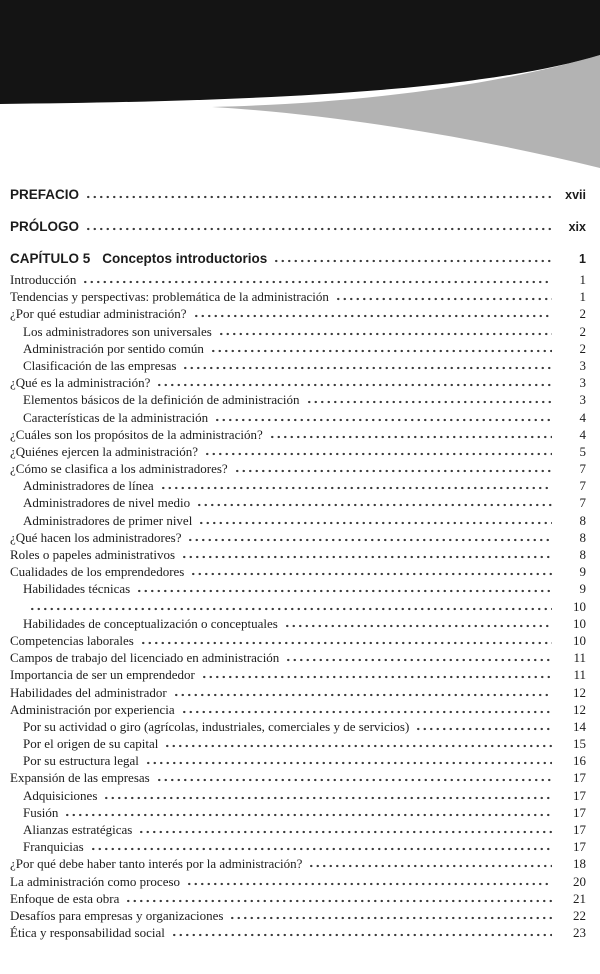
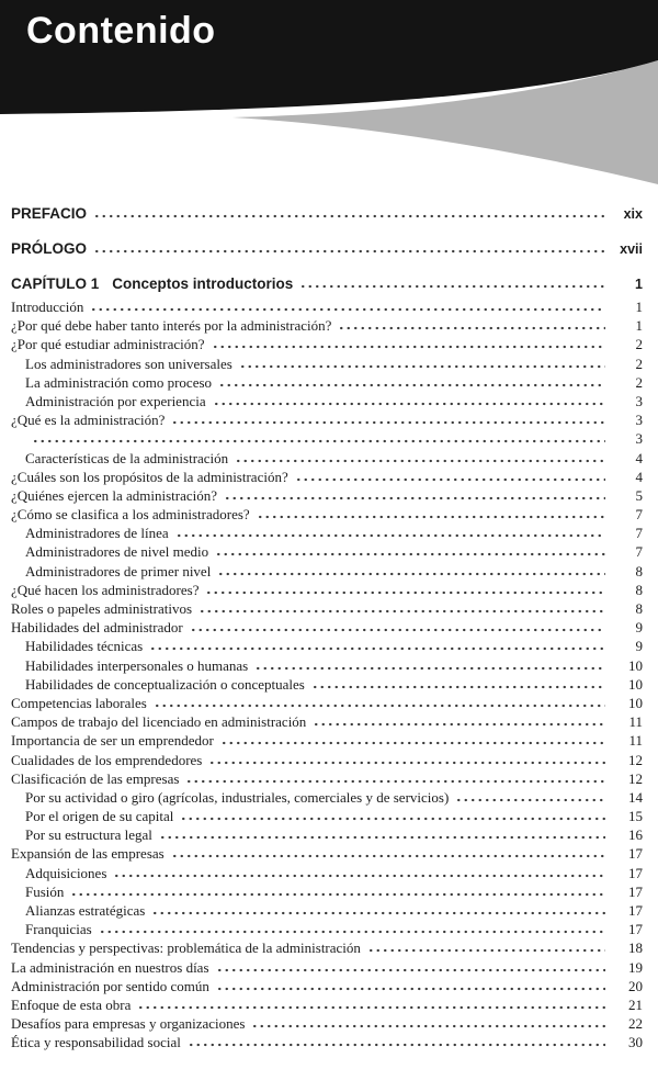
+ Contenido
  PREFACIO
- xvii
+ xix
  PRÓLOGO
- xix
+ xvii
- CAPÍTULO 5
+ CAPÍTULO 1
  Conceptos introductorios
  1
  Introducción
  1
- Tendencias y perspectivas: problemática de la administración
+ ¿Por qué debe haber tanto interés por la administración?
  1
  ¿Por qué estudiar administración?
  2
  Los administradores son universales
  2
- Administración por sentido común
+ La administración como proceso
  2
- Clasificación de las empresas
+ Administración por experiencia
  3
  ¿Qué es la administración?
  3
- Elementos básicos de la definición de administración
  3
  Características de la administración
  4
  ¿Cuáles son los propósitos de la administración?
  4
  ¿Quiénes ejercen la administración?
  5
  ¿Cómo se clasifica a los administradores?
  7
  Administradores de línea
  7
  Administradores de nivel medio
  7
  Administradores de primer nivel
  8
  ¿Qué hacen los administradores?
  8
  Roles o papeles administrativos
  8
- Cualidades de los emprendedores
+ Habilidades del administrador
  9
  Habilidades técnicas
  9
+ Habilidades interpersonales o humanas
  10
  Habilidades de conceptualización o conceptuales
  10
  Competencias laborales
  10
  Campos de trabajo del licenciado en administración
  11
  Importancia de ser un emprendedor
  11
- Habilidades del administrador
+ Cualidades de los emprendedores
  12
- Administración por experiencia
+ Clasificación de las empresas
  12
  Por su actividad o giro (agrícolas, industriales, comerciales y de servicios)
  14
  Por el origen de su capital
  15
  Por su estructura legal
  16
  Expansión de las empresas
  17
  Adquisiciones
  17
  Fusión
  17
  Alianzas estratégicas
  17
  Franquicias
  17
- ¿Por qué debe haber tanto interés por la administración?
+ Tendencias y perspectivas: problemática de la administración
  18
+ La administración en nuestros días
+ 19
- La administración como proceso
+ Administración por sentido común
  20
  Enfoque de esta obra
  21
  Desafíos para empresas y organizaciones
  22
  Ética y responsabilidad social
- 23
+ 30
